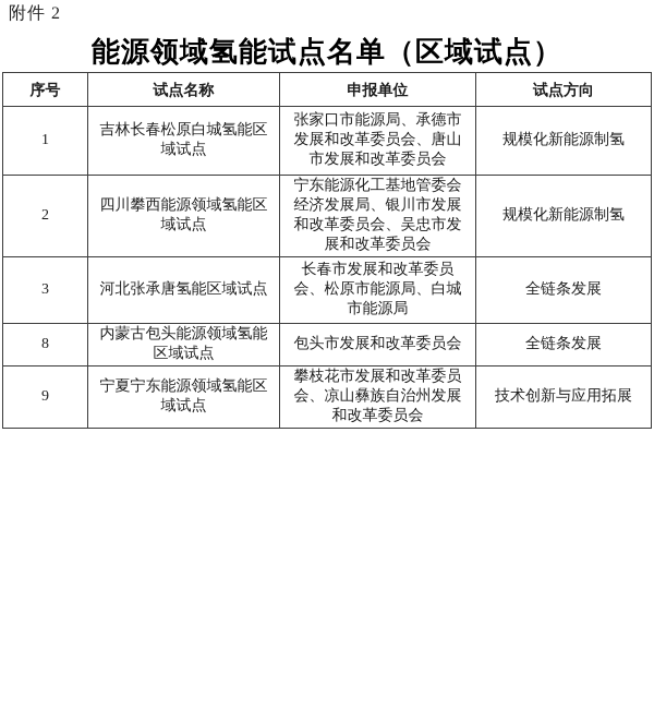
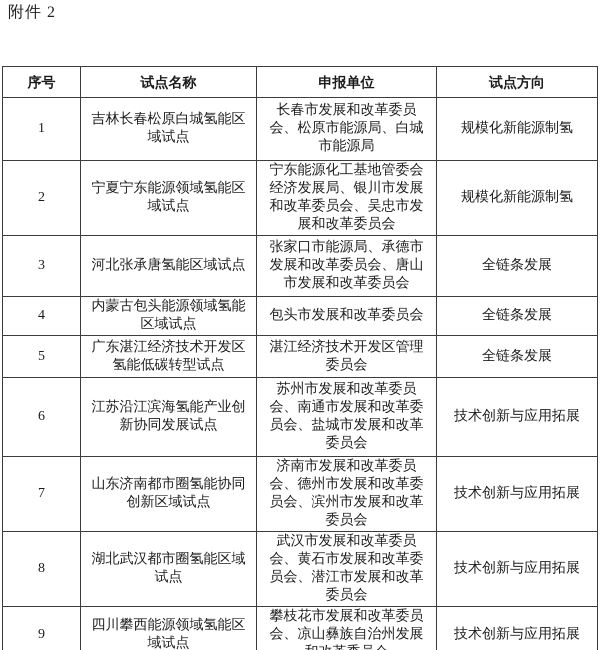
  附件 2
- 能源领域氢能试点名单（区域试点）
  序号	试点名称	申报单位	试点方向
- 1	吉林长春松原白城氢能区 域试点	张家口市能源局、承德市 发展和改革委员会、唐山 市发展和改革委员会	规模化新能源制氢
+ 1	吉林长春松原白城氢能区 域试点	长春市发展和改革委员 会、松原市能源局、白城 市能源局	规模化新能源制氢
- 2	四川攀西能源领域氢能区 域试点	宁东能源化工基地管委会 经济发展局、银川市发展 和改革委员会、吴忠市发 展和改革委员会	规模化新能源制氢
+ 2	宁夏宁东能源领域氢能区 域试点	宁东能源化工基地管委会 经济发展局、银川市发展 和改革委员会、吴忠市发 展和改革委员会	规模化新能源制氢
- 3	河北张承唐氢能区域试点	长春市发展和改革委员 会、松原市能源局、白城 市能源局	全链条发展
+ 3	河北张承唐氢能区域试点	张家口市能源局、承德市 发展和改革委员会、唐山 市发展和改革委员会	全链条发展
- 8	内蒙古包头能源领域氢能 区域试点	包头市发展和改革委员会	全链条发展
+ 4	内蒙古包头能源领域氢能 区域试点	包头市发展和改革委员会	全链条发展
+ 5	广东湛江经济技术开发区 氢能低碳转型试点	湛江经济技术开发区管理 委员会	全链条发展
+ 6	江苏沿江滨海氢能产业创 新协同发展试点	苏州市发展和改革委员 会、南通市发展和改革委 员会、盐城市发展和改革 委员会	技术创新与应用拓展
+ 7	山东济南都市圈氢能协同 创新区域试点	济南市发展和改革委员 会、德州市发展和改革委 员会、滨州市发展和改革 委员会	技术创新与应用拓展
+ 8	湖北武汉都市圈氢能区域 试点	武汉市发展和改革委员 会、黄石市发展和改革委 员会、潜江市发展和改革 委员会	技术创新与应用拓展
- 9	宁夏宁东能源领域氢能区 域试点	攀枝花市发展和改革委员 会、凉山彝族自治州发展 和改革委员会	技术创新与应用拓展
+ 9	四川攀西能源领域氢能区 域试点	攀枝花市发展和改革委员 会、凉山彝族自治州发展	技术创新与应用拓展
